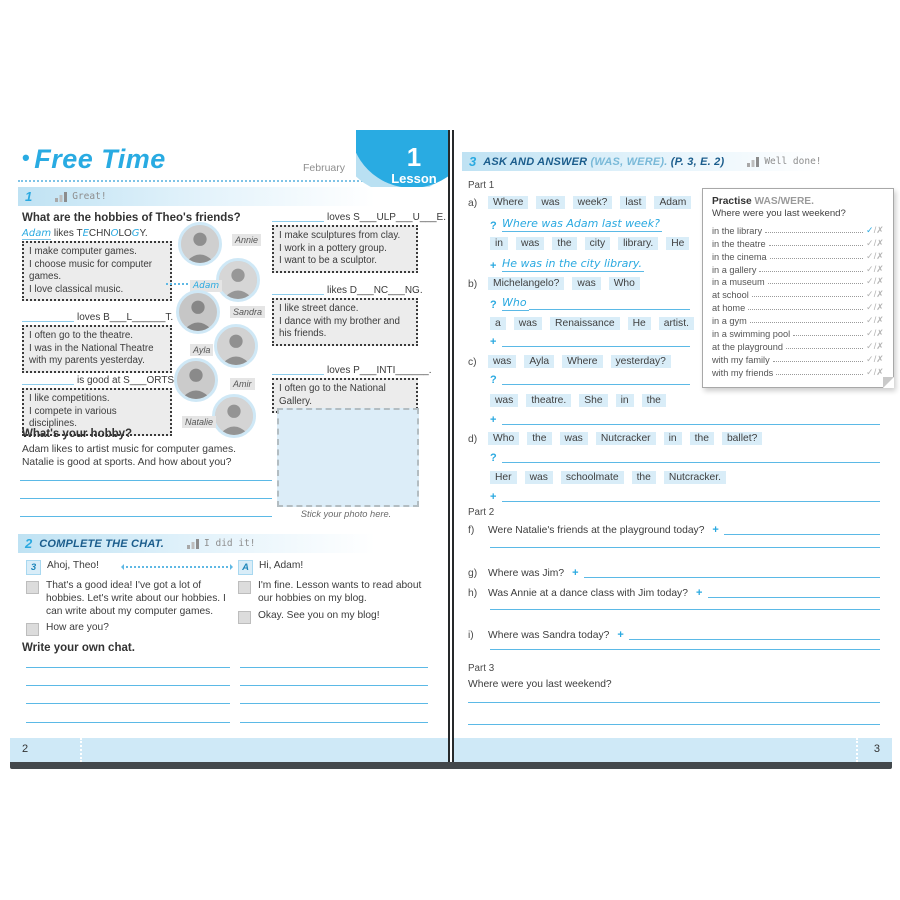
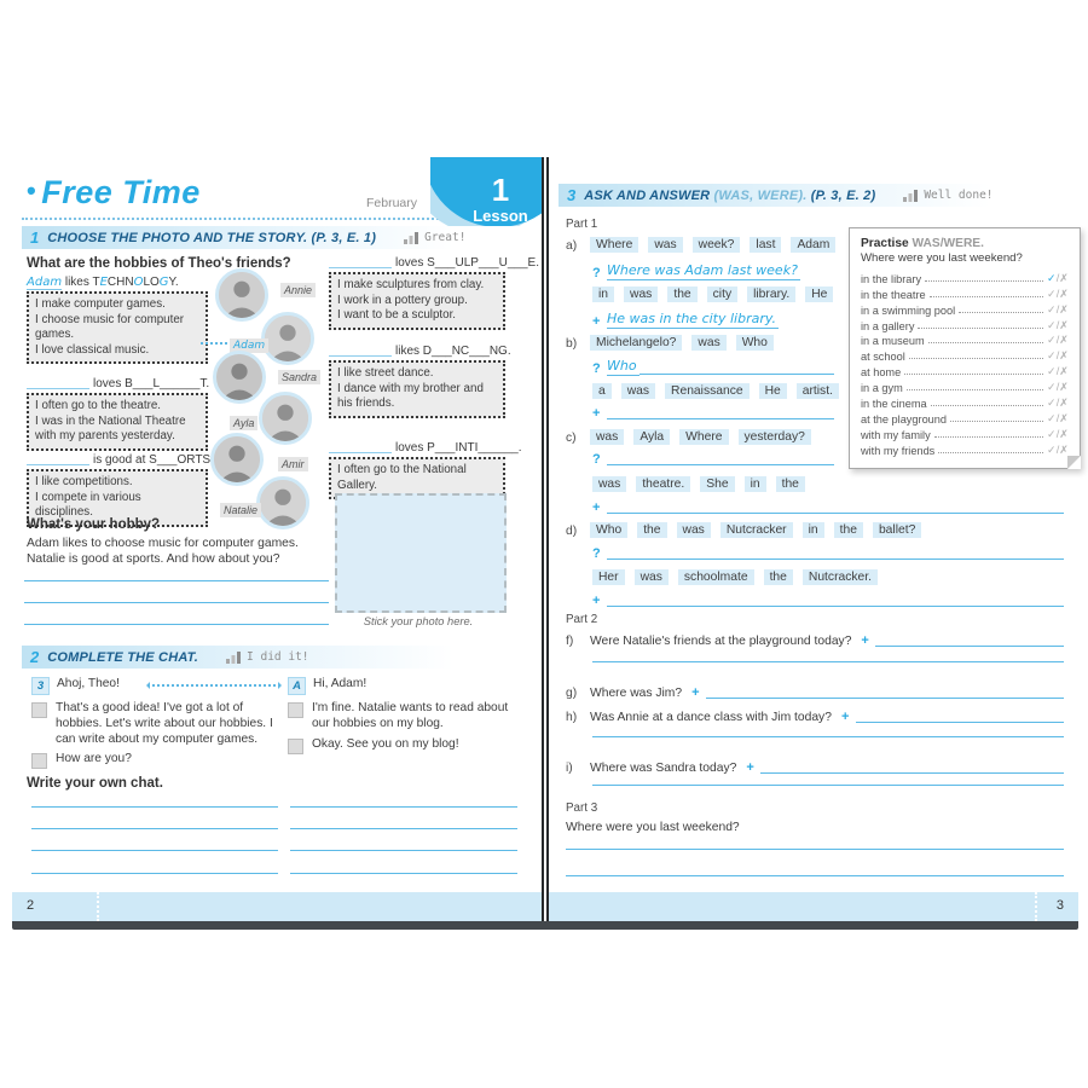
  • Free Time
  February
  1
  Lesson
  1
+ CHOOSE THE PHOTO AND THE STORY. (P. 3, E. 1)
  Great!
  What are the hobbies of Theo's friends?
  Adam likes TECHNOLOGY.
  I make computer games.
  I choose music for computer games.
  I love classical music.
  loves B___L______T.
  I often go to the theatre.
  I was in the National Theatre with my parents yesterday.
  is good at S___ORTS
  I like competitions.
  I compete in various disciplines.
  loves S___ULP___U___E.
  I make sculptures from clay.
  I work in a pottery group.
  I want to be a sculptor.
  likes D___NC___NG.
  I like street dance.
  I dance with my brother and his friends.
  loves P___INTI______.
  I often go to the National Gallery.
  Annie
  Adam
  Sandra
  Ayla
  Amir
  Natalie
  What's your hobby?
- Adam likes to artist music for computer games.
+ Adam likes to choose music for computer games.
  Natalie is good at sports. And how about you?
  Stick your photo here.
  2
  COMPLETE THE CHAT.
  I did it!
  3
  Ahoj, Theo!
  A
  Hi, Adam!
  That's a good idea! I've got a lot of hobbies. Let's write about our hobbies. I can write about my computer games.
  How are you?
- I'm fine. Lesson wants to read about our hobbies on my blog.
+ I'm fine. Natalie wants to read about our hobbies on my blog.
  Okay. See you on my blog!
  Write your own chat.
  2
  3
  ASK AND ANSWER (WAS, WERE). (P. 3, E. 2)
  Well done!
  Part 1
  a)
  Where
  was
  week?
  last
  Adam
  ?
  Where was Adam last week?
  in
  was
  the
  city
  library.
  He
  +
  He was in the city library.
  b)
  Michelangelo?
  was
  Who
  ?
  Who
  a
  was
  Renaissance
  He
  artist.
  +
  c)
  was
  Ayla
  Where
  yesterday?
  ?
  was
  theatre.
  She
  in
  the
  +
  d)
  Who
  the
  was
  Nutcracker
  in
  the
  ballet?
  ?
  Her
  was
  schoolmate
  the
  Nutcracker.
  +
  Practise WAS/WERE.
  Where were you last weekend?
  in the library
  ✓/✗
  in the theatre
  ✓/✗
- in the cinema
+ in a swimming pool
  ✓/✗
  in a gallery
  ✓/✗
  in a museum
  ✓/✗
  at school
  ✓/✗
  at home
  ✓/✗
  in a gym
  ✓/✗
- in a swimming pool
+ in the cinema
  ✓/✗
  at the playground
  ✓/✗
  with my family
  ✓/✗
  with my friends
  ✓/✗
  Part 2
  f)
  Were Natalie's friends at the playground today?
  +
  g)
  Where was Jim?
  +
  h)
  Was Annie at a dance class with Jim today?
  +
  i)
  Where was Sandra today?
  +
  Part 3
  Where were you last weekend?
  3
